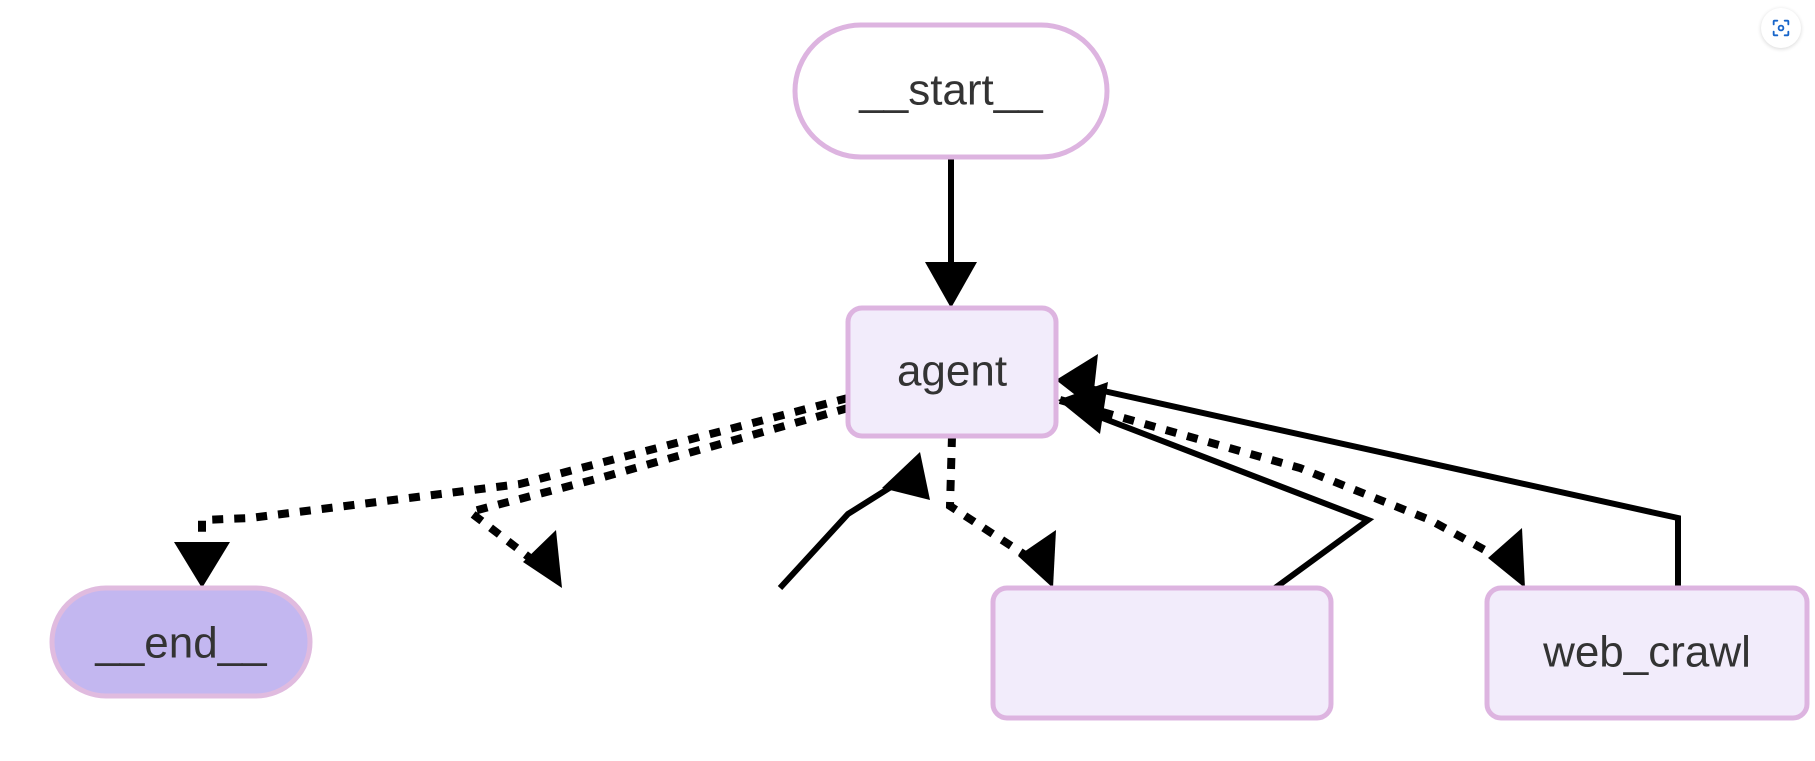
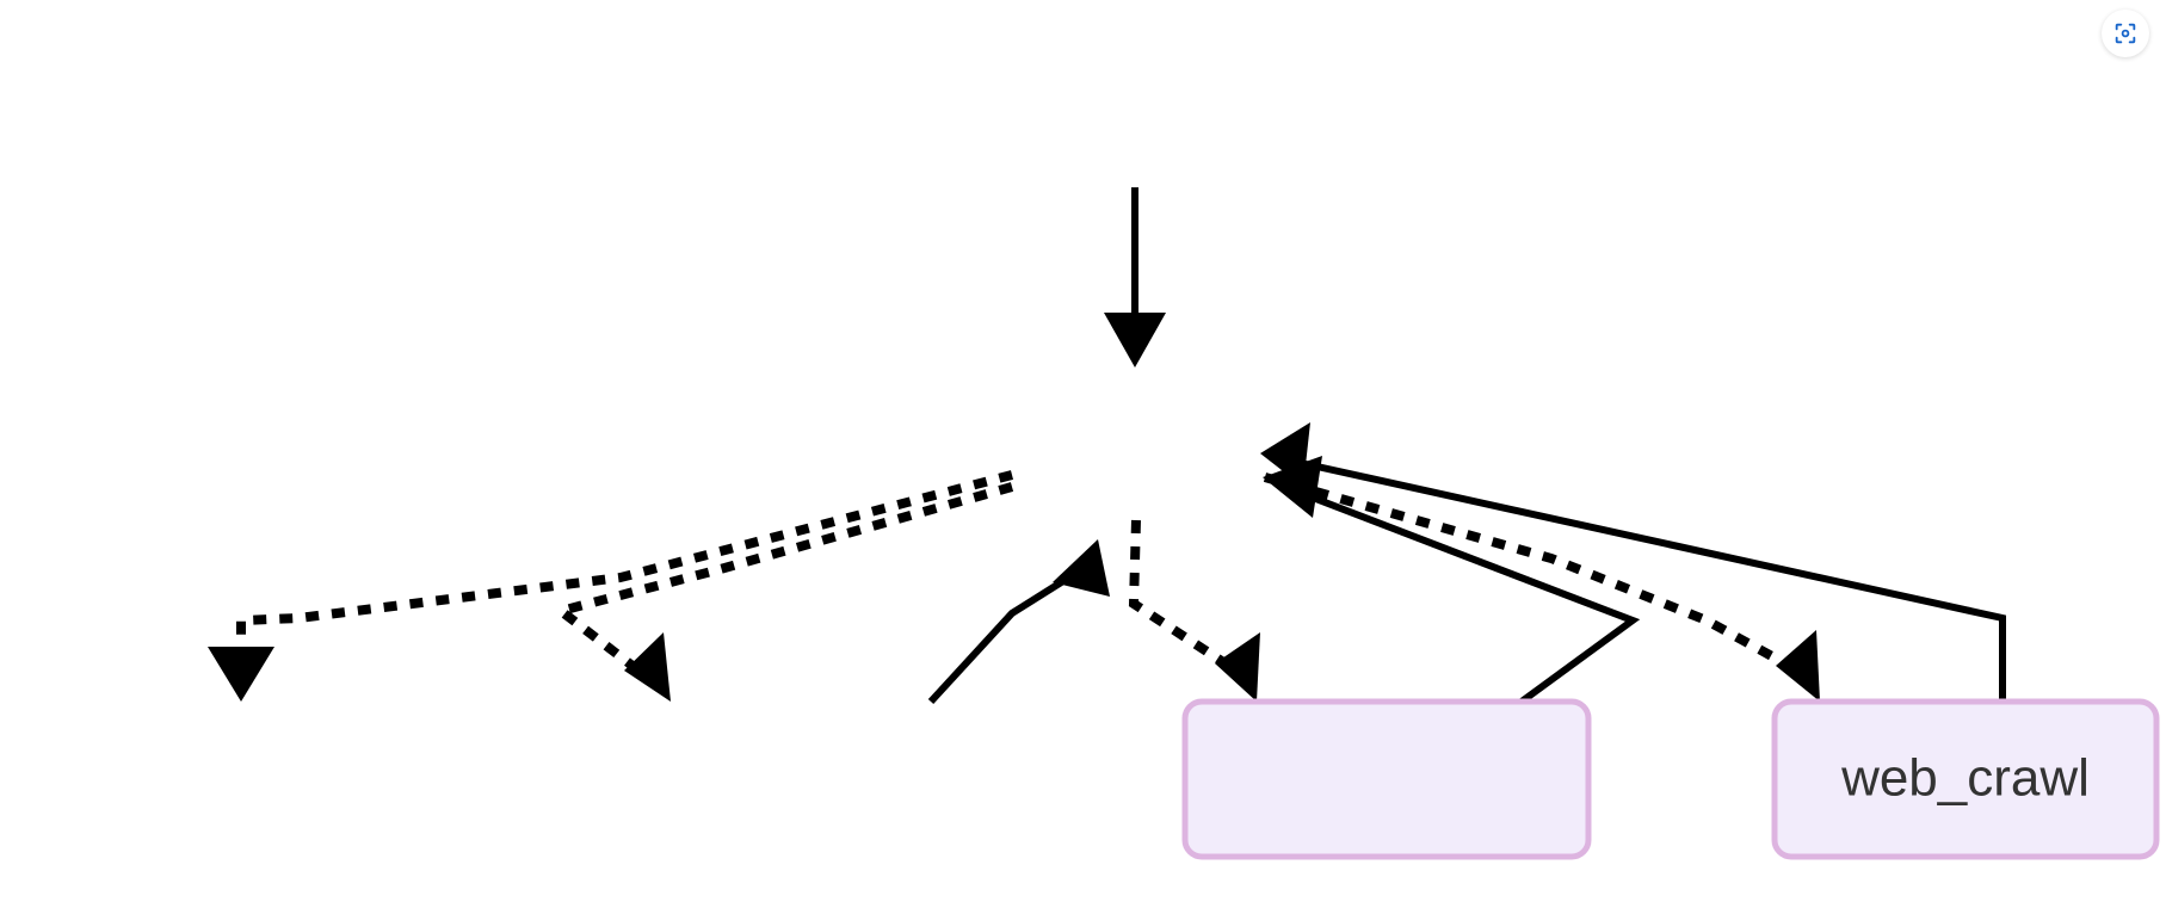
- __start__
- agent
- __end__
  web_crawl
